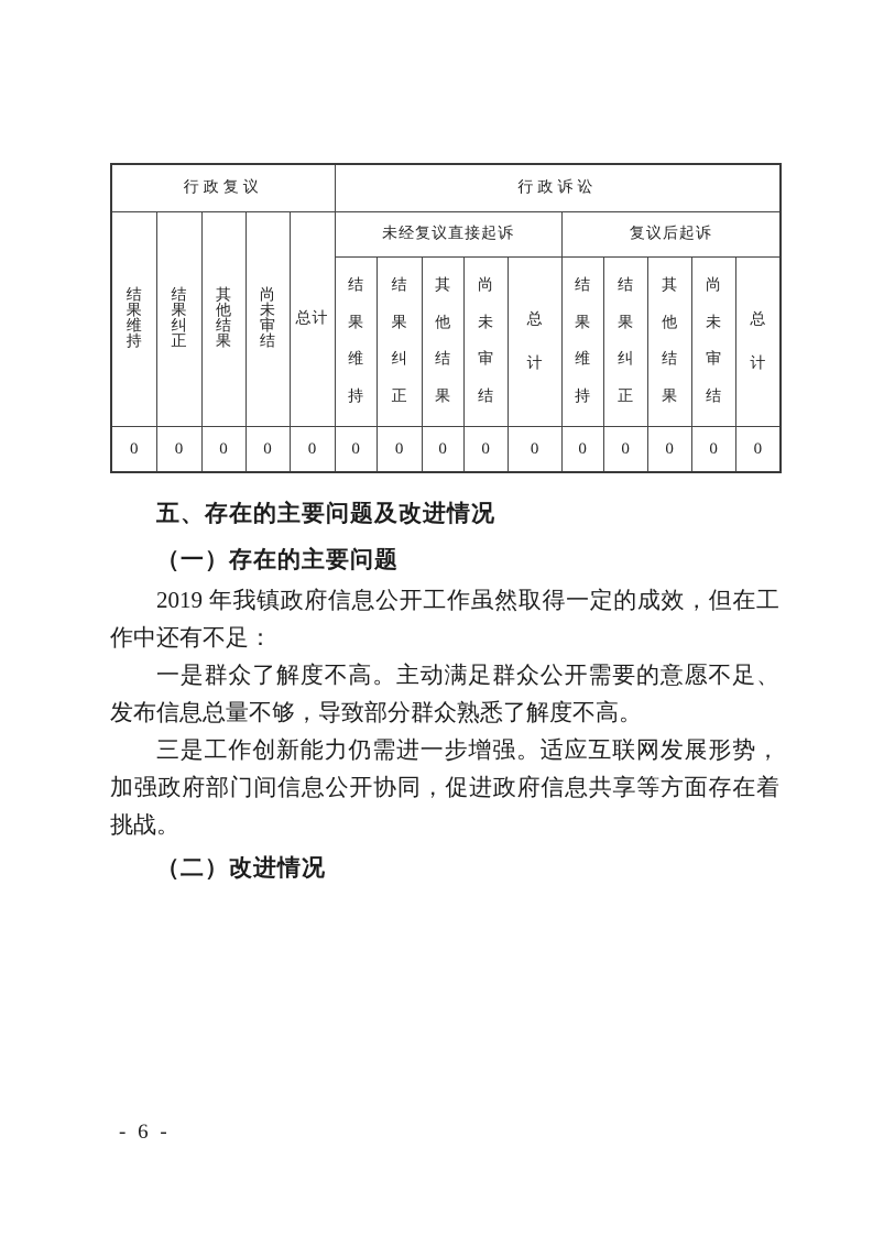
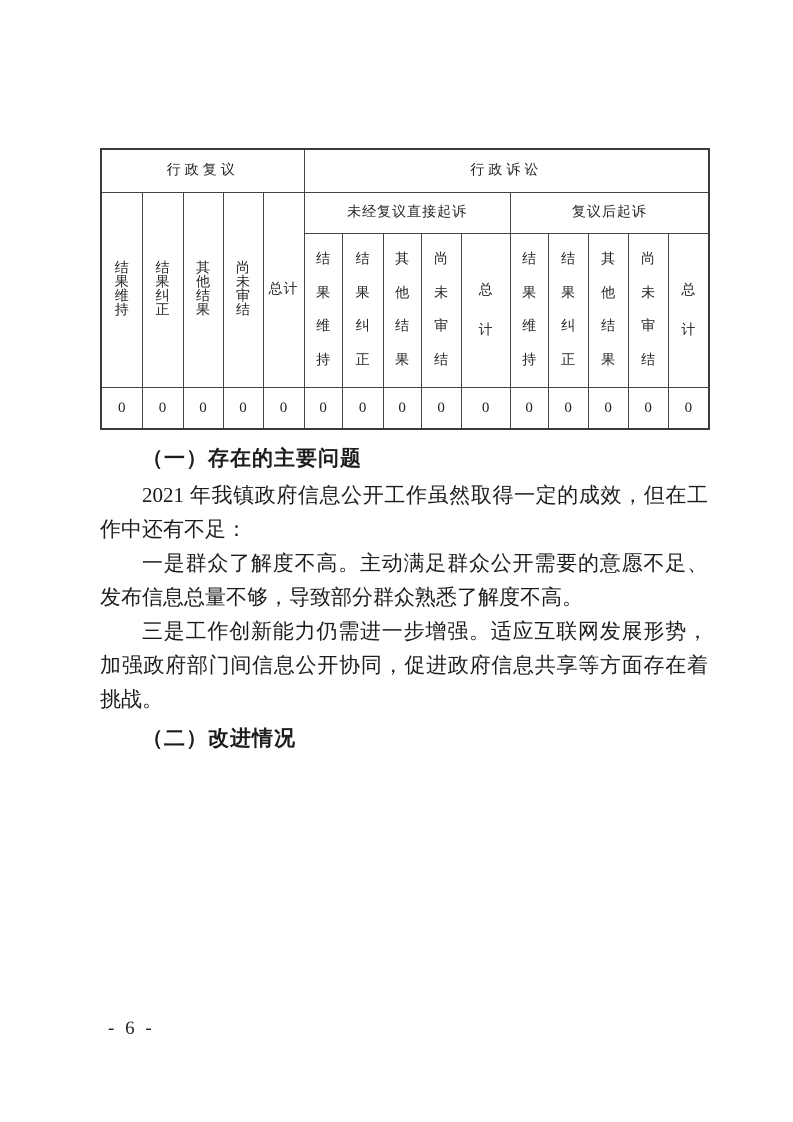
  行政复议	行政诉讼
  结果维持	结果纠正	其他结果	尚未审结	总计	未经复议直接起诉	复议后起诉
  结果维持	结果纠正	其他结果	尚未审结	总计	结果维持	结果纠正	其他结果	尚未审结	总计
  0	0	0	0	0	0	0	0	0	0	0	0	0	0	0
- 五、存在的主要问题及改进情况
  （一）存在的主要问题
- 2019 年我镇政府信息公开工作虽然取得一定的成效，但在工作中还有不足：
+ 2021 年我镇政府信息公开工作虽然取得一定的成效，但在工作中还有不足：
  一是群众了解度不高。主动满足群众公开需要的意愿不足、发布信息总量不够，导致部分群众熟悉了解度不高。
  三是工作创新能力仍需进一步增强。适应互联网发展形势，加强政府部门间信息公开协同，促进政府信息共享等方面存在着挑战。
  （二）改进情况
  - 6 -
